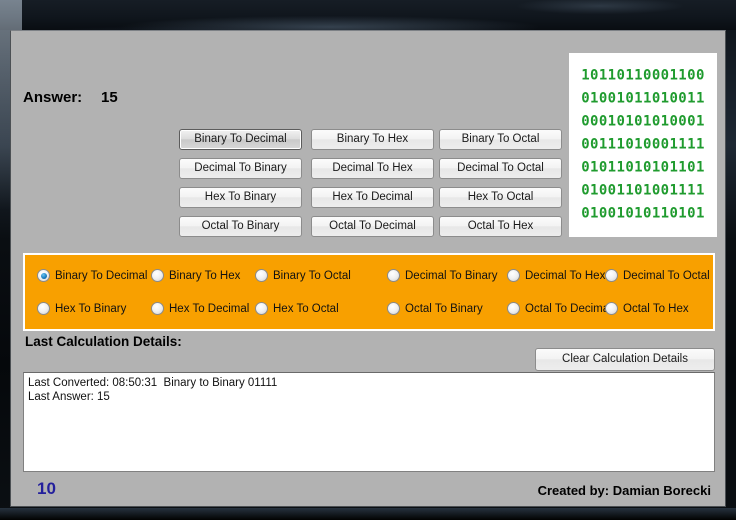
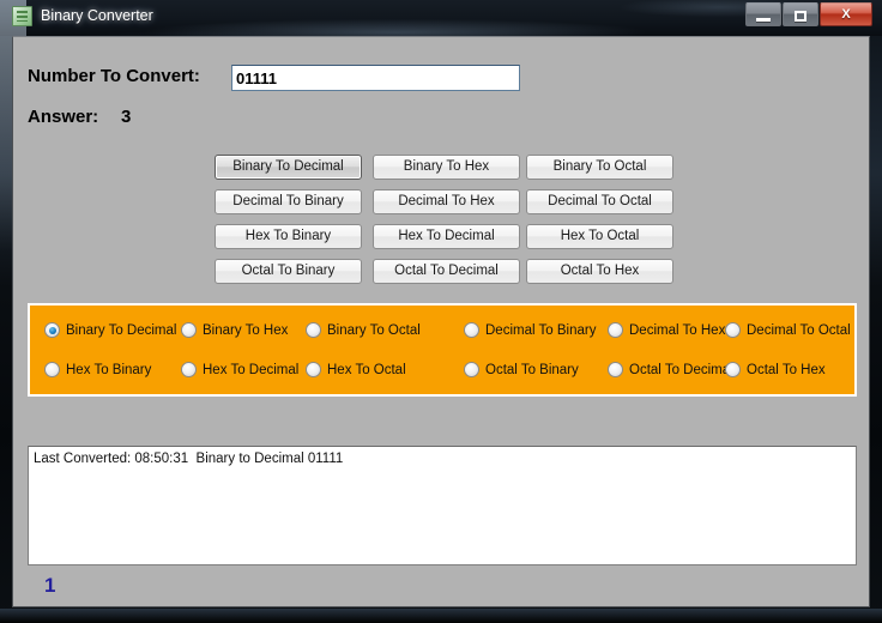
+ Binary Converter
+ X
+ Number To Convert:
+ 01111
  Answer:
- 15
+ 3
- 10110110001100
- 01001011010011
- 00010101010001
- 00111010001111
- 01011010101101
- 01001101001111
- 01001010110101
  Binary To Decimal
  Binary To Hex
  Binary To Octal
  Decimal To Binary
  Decimal To Hex
  Decimal To Octal
  Hex To Binary
  Hex To Decimal
  Hex To Octal
  Octal To Binary
  Octal To Decimal
  Octal To Hex
  Binary To Decimal
  Binary To Hex
  Binary To Octal
  Decimal To Binary
  Decimal To Hex
  Decimal To Octal
  Hex To Binary
  Hex To Decimal
  Hex To Octal
  Octal To Binary
  Octal To Decim
  Octal To Hex
- Last Calculation Details:
- Clear Calculation Details
- Last Converted: 08:50:31 Binary to Binary 01111
+ Last Converted: 08:50:31 Binary to Decimal 01111
- Last Answer: 15
- 10
+ 1
- Created by: Damian Borecki
